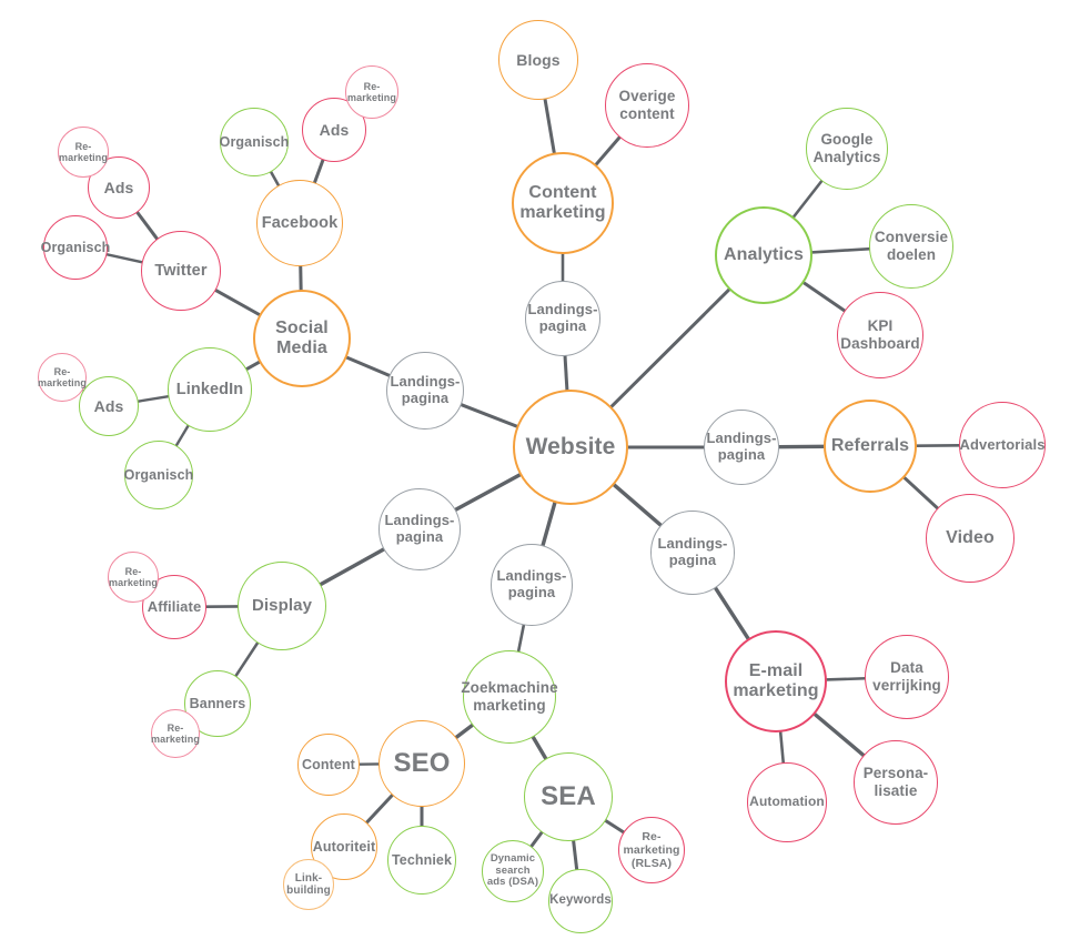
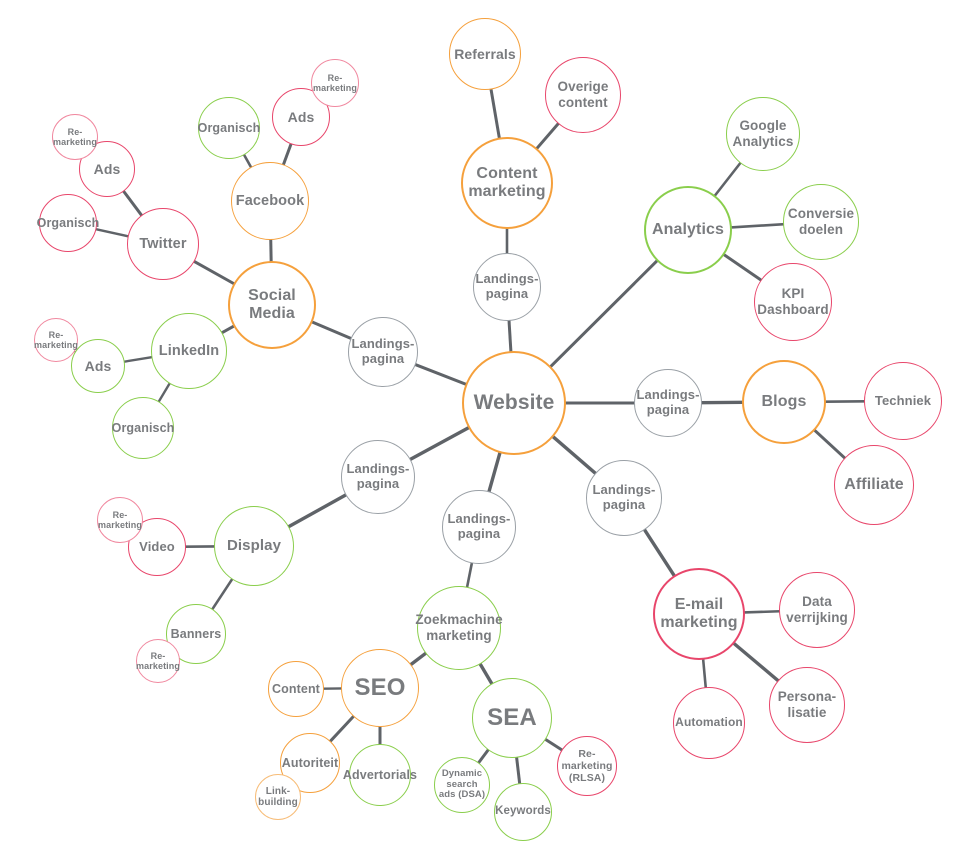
  Website
  Content
  marketing
- Blogs
+ Referrals
  Overige
  content
  Landings-
  pagina
  Analytics
  Google
  Analytics
  Conversie
  doelen
  KPI
  Dashboard
  Landings-
  pagina
- Referrals
+ Blogs
- Advertorials
+ Techniek
- Video
+ Affiliate
  Landings-
  pagina
  E-mail
  marketing
  Data
  verrijking
  Persona-
  lisatie
  Automation
  Landings-
  pagina
  Social
  Media
  Facebook
  Organisch
  Ads
  Re-
  marketing
  Twitter
  Ads
  Re-
  marketing
  Organisch
  LinkedIn
  Ads
  Re-
  marketing
  Organisch
  Landings-
  pagina
  Display
- Affiliate
+ Video
  Re-
  marketing
  Banners
  Re-
  marketing
  Landings-
  pagina
  Zoekmachine
  marketing
  SEO
  Content
  Autoriteit
  Link-
  building
- Techniek
+ Advertorials
  SEA
  Dynamic
  search
  ads (DSA)
  Keywords
  Re-
  marketing
  (RLSA)
